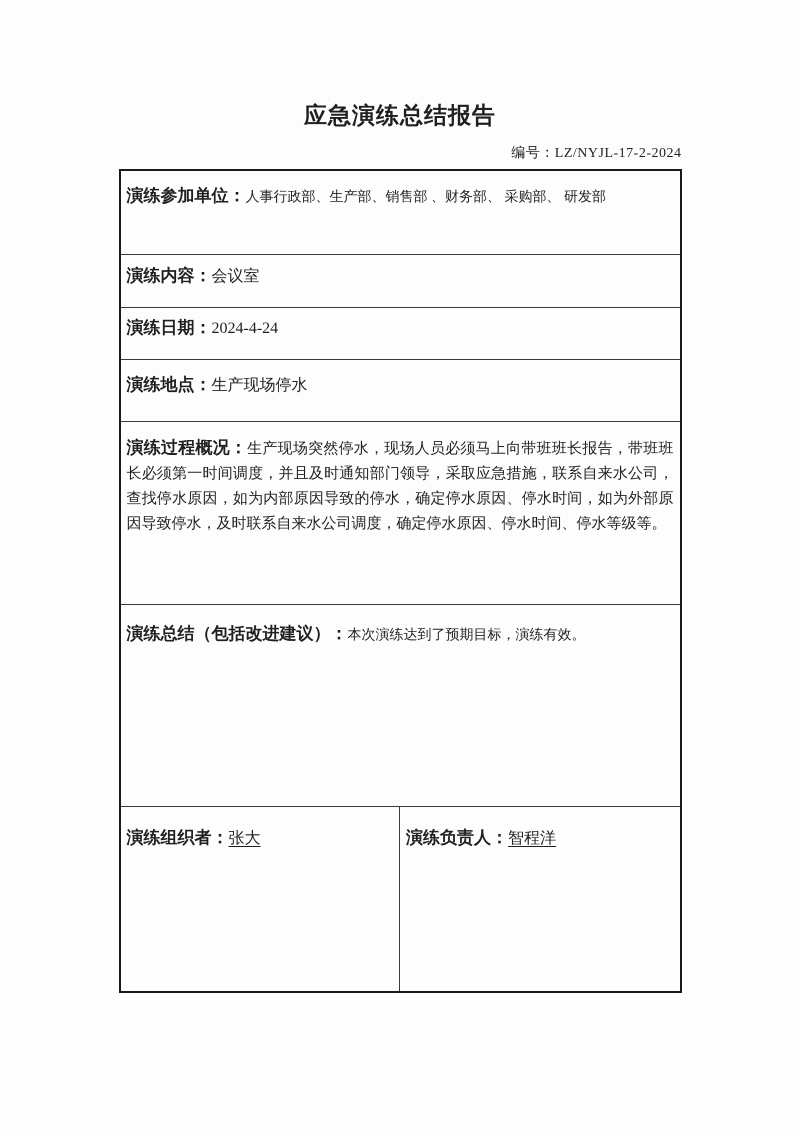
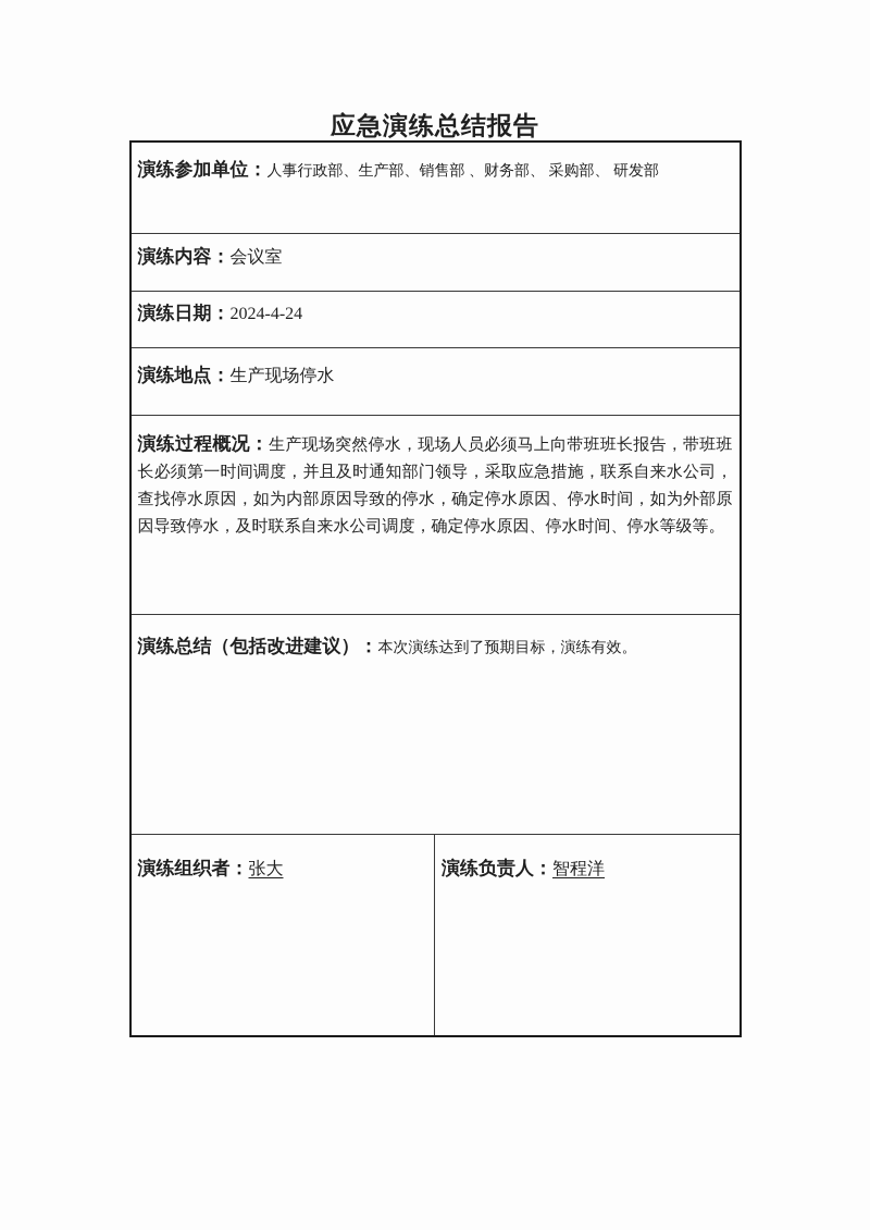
  应急演练总结报告
- 编号：LZ/NYJL-17-2-2024
  演练参加单位：人事行政部、生产部、销售部 、财务部、 采购部、 研发部
  演练内容：会议室
  演练日期：2024-4-24
  演练地点：生产现场停水
  演练过程概况：生产现场突然停水，现场人员必须马上向带班班长报告，带班班长必须第一时间调度，并且及时通知部门领导，采取应急措施，联系自来水公司，查找停水原因，如为内部原因导致的停水，确定停水原因、停水时间，如为外部原因导致停水，及时联系自来水公司调度，确定停水原因、停水时间、停水等级等。
  演练总结（包括改进建议）：本次演练达到了预期目标，演练有效。
  演练组织者：张大
  演练负责人：智程洋
